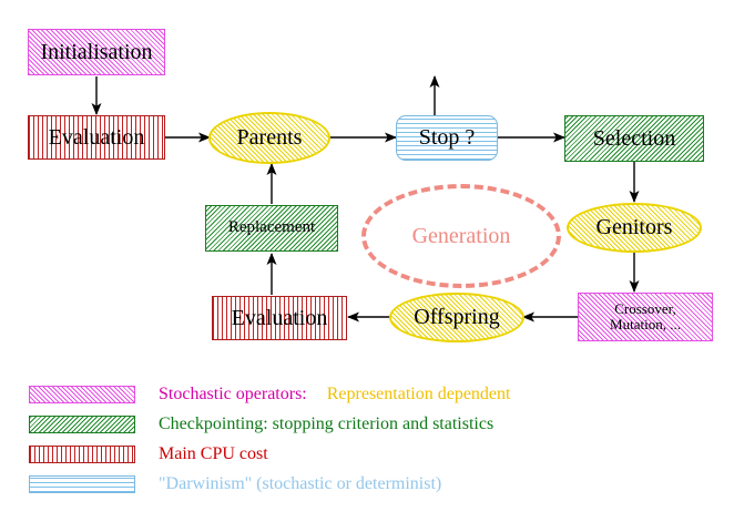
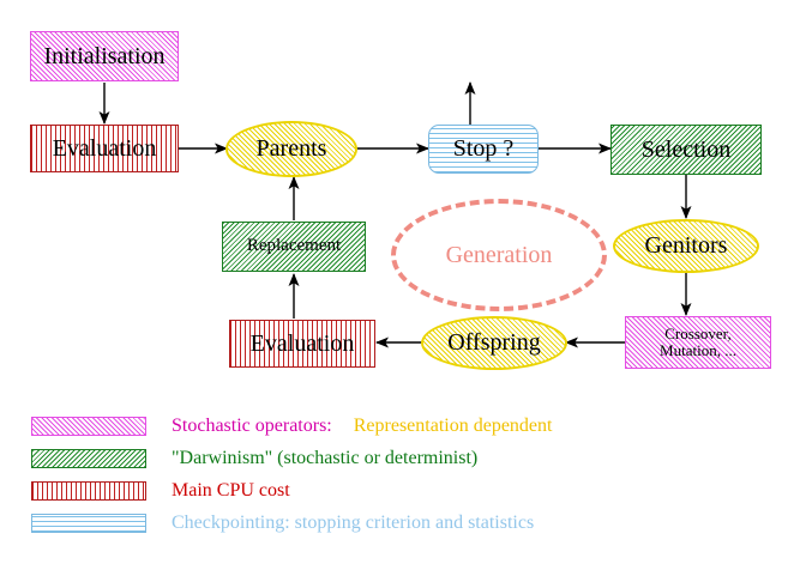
  Initialisation
  Evaluation
  Parents
  Stop ?
  Selection
  Genitors
  Crossover,
  Mutation, ...
  Offspring
  Evaluation
  Replacement
  Generation
  Stochastic operators: Representation dependent
- Checkpointing: stopping criterion and statistics
+ "Darwinism" (stochastic or determinist)
  Main CPU cost
- "Darwinism" (stochastic or determinist)
+ Checkpointing: stopping criterion and statistics
